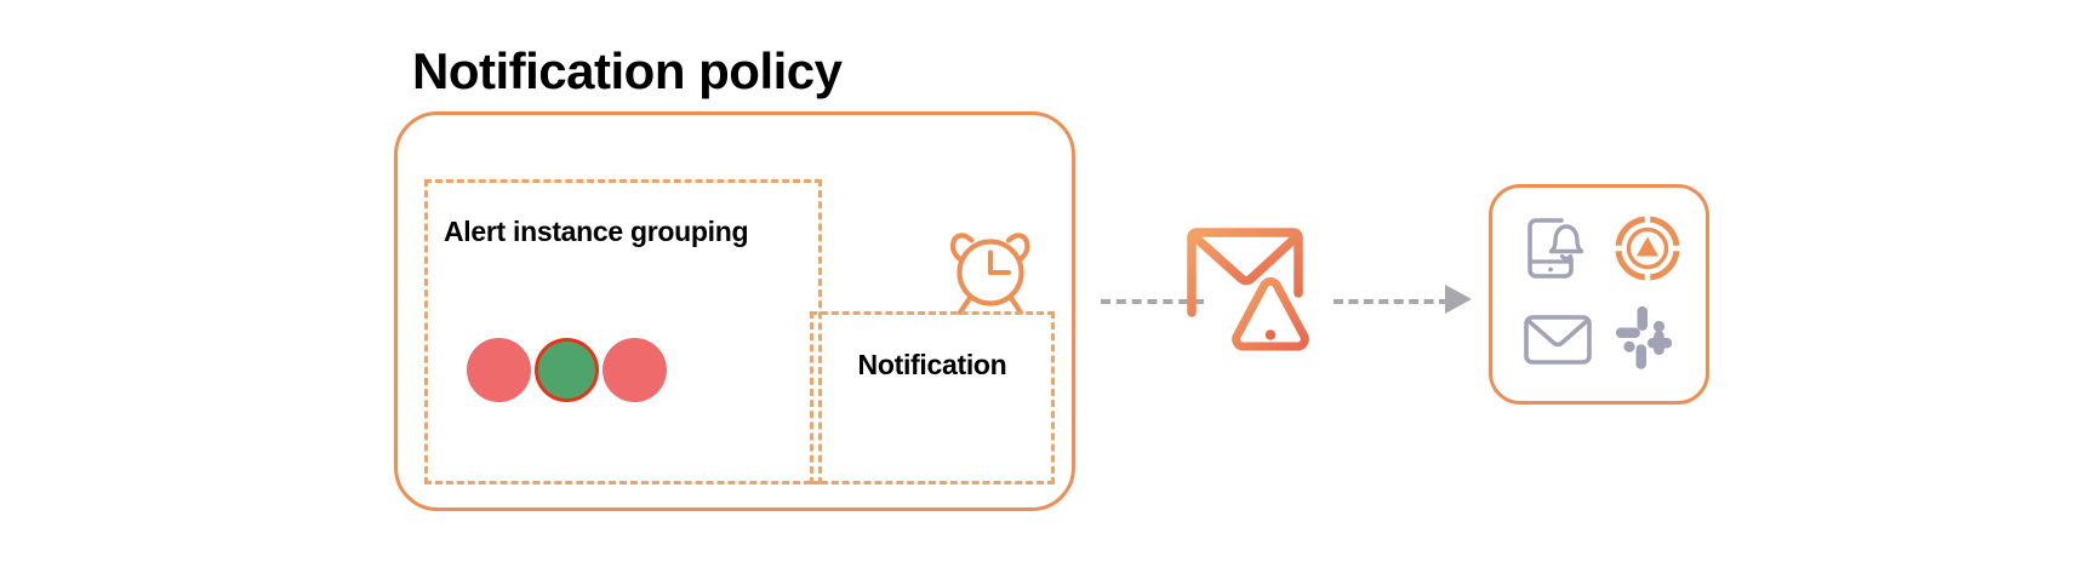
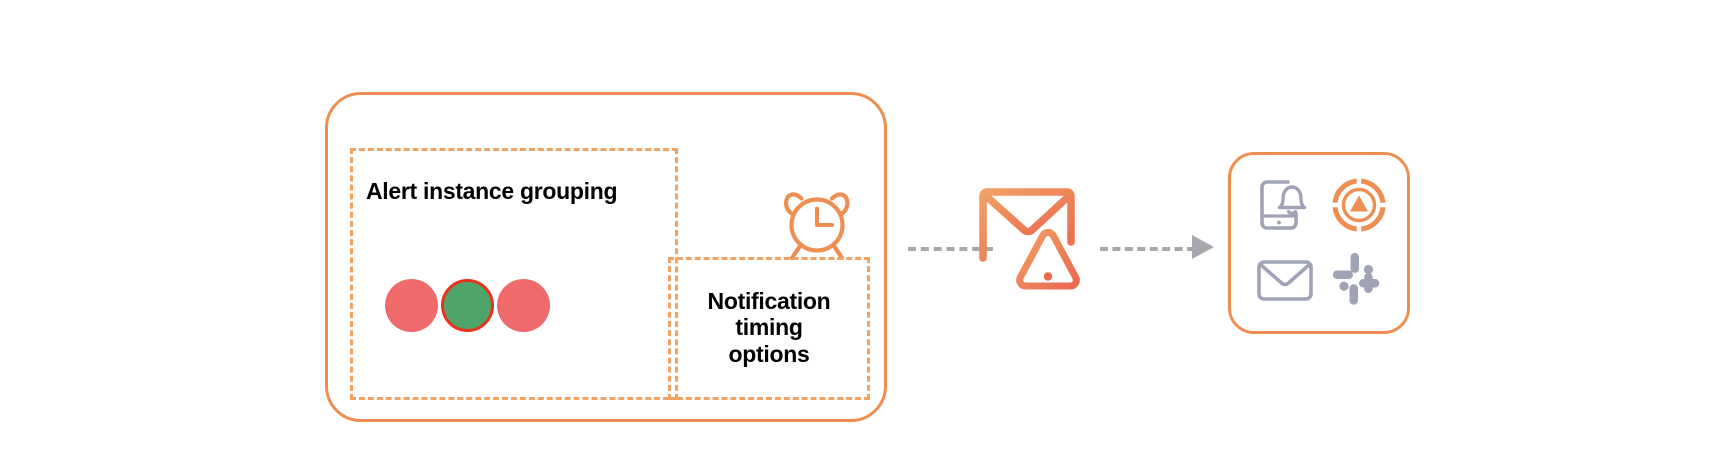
- Notification policy
  Alert instance grouping
  Notification
+ timing
+ options
